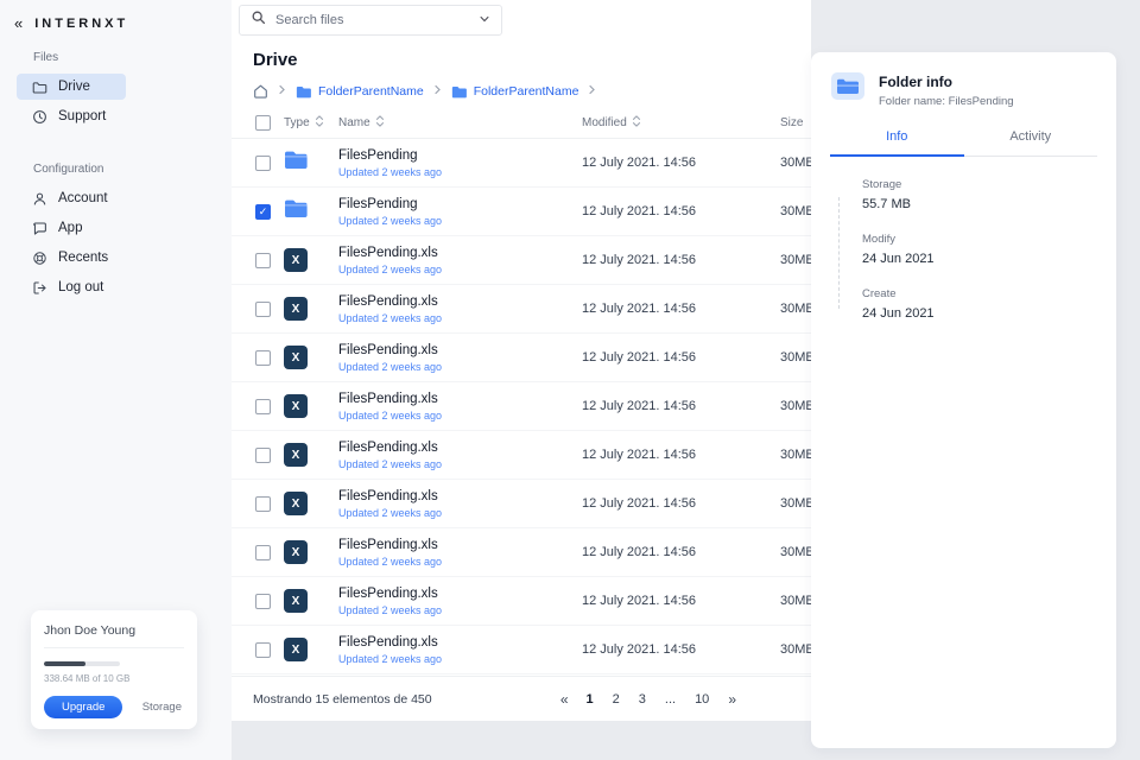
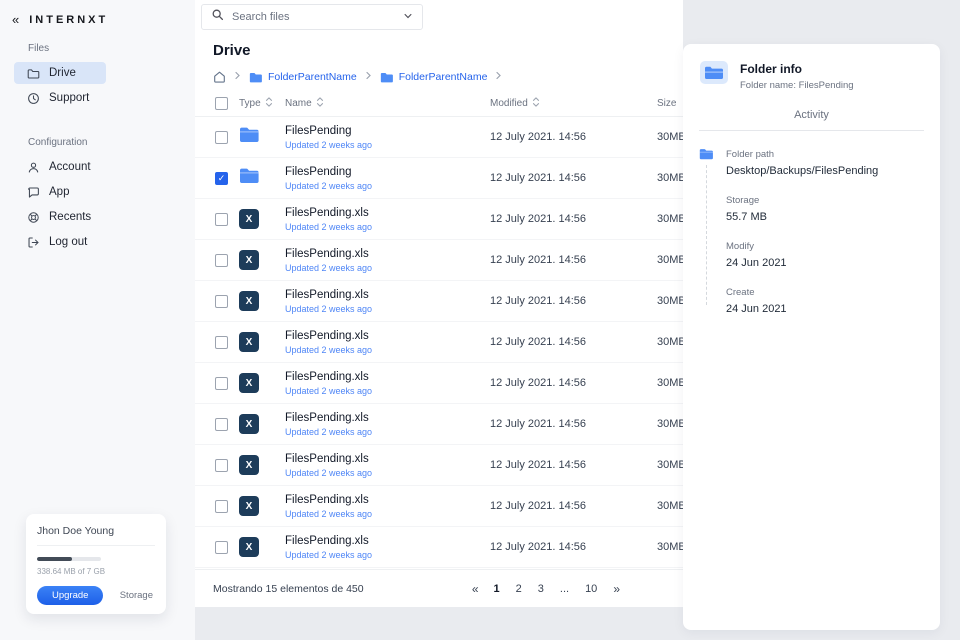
  «
  INTERNXT
  Files
  Drive
  Support
  Configuration
  Account
  App
  Recents
  Log out
  Jhon Doe Young
- 338.64 MB of 10 GB
+ 338.64 MB of 7 GB
  Upgrade
  Storage
  Search files
  Drive
  FolderParentName
  FolderParentName
  Type
  Name
  Modified
  Size
  FilesPending
  Updated 2 weeks ago
  12 July 2021. 14:56
  30M
  ✓
  FilesPending
  Updated 2 weeks ago
  12 July 2021. 14:56
  30M
  X
  FilesPending.xls
  Updated 2 weeks ago
  12 July 2021. 14:56
  30M
  X
  FilesPending.xls
  Updated 2 weeks ago
  12 July 2021. 14:56
  30M
  X
  FilesPending.xls
  Updated 2 weeks ago
  12 July 2021. 14:56
  30M
  X
  FilesPending.xls
  Updated 2 weeks ago
  12 July 2021. 14:56
  30M
  X
  FilesPending.xls
  Updated 2 weeks ago
  12 July 2021. 14:56
  30M
  X
  FilesPending.xls
  Updated 2 weeks ago
  12 July 2021. 14:56
  30M
  X
  FilesPending.xls
  Updated 2 weeks ago
  12 July 2021. 14:56
  30M
  X
  FilesPending.xls
  Updated 2 weeks ago
  12 July 2021. 14:56
  30M
  X
  FilesPending.xls
  Updated 2 weeks ago
  12 July 2021. 14:56
  30M
  Mostrando 15 elementos de 450
  «
  1
  2
  3
  ...
  10
  »
  Folder info
  Folder name: FilesPending
- Info
  Activity
+ Folder path
+ Desktop/Backups/FilesPending
  Storage
  55.7 MB
  Modify
  24 Jun 2021
  Create
  24 Jun 2021
